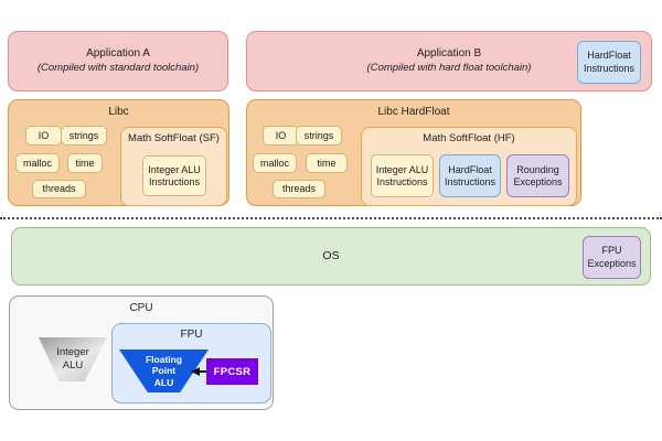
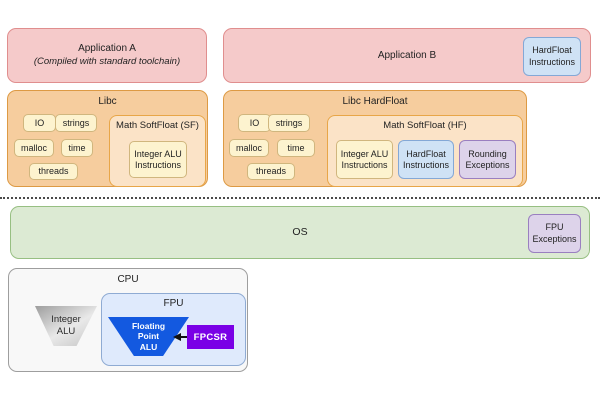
  Application A
  (Compiled with standard toolchain)
  Application B
- (Compiled with hard float toolchain)
  HardFloat
  Instructions
  Libc
  IO
  strings
  malloc
  time
  threads
  Math SoftFloat (SF)
  Integer ALU
  Instructions
  Libc HardFloat
  IO
  strings
  malloc
  time
  threads
  Math SoftFloat (HF)
  Integer ALU
  Instructions
  HardFloat
  Instructions
  Rounding
  Exceptions
  OS
  FPU
  Exceptions
  CPU
  Integer
  ALU
  FPU
  Floating
  Point
  ALU
  FPCSR
